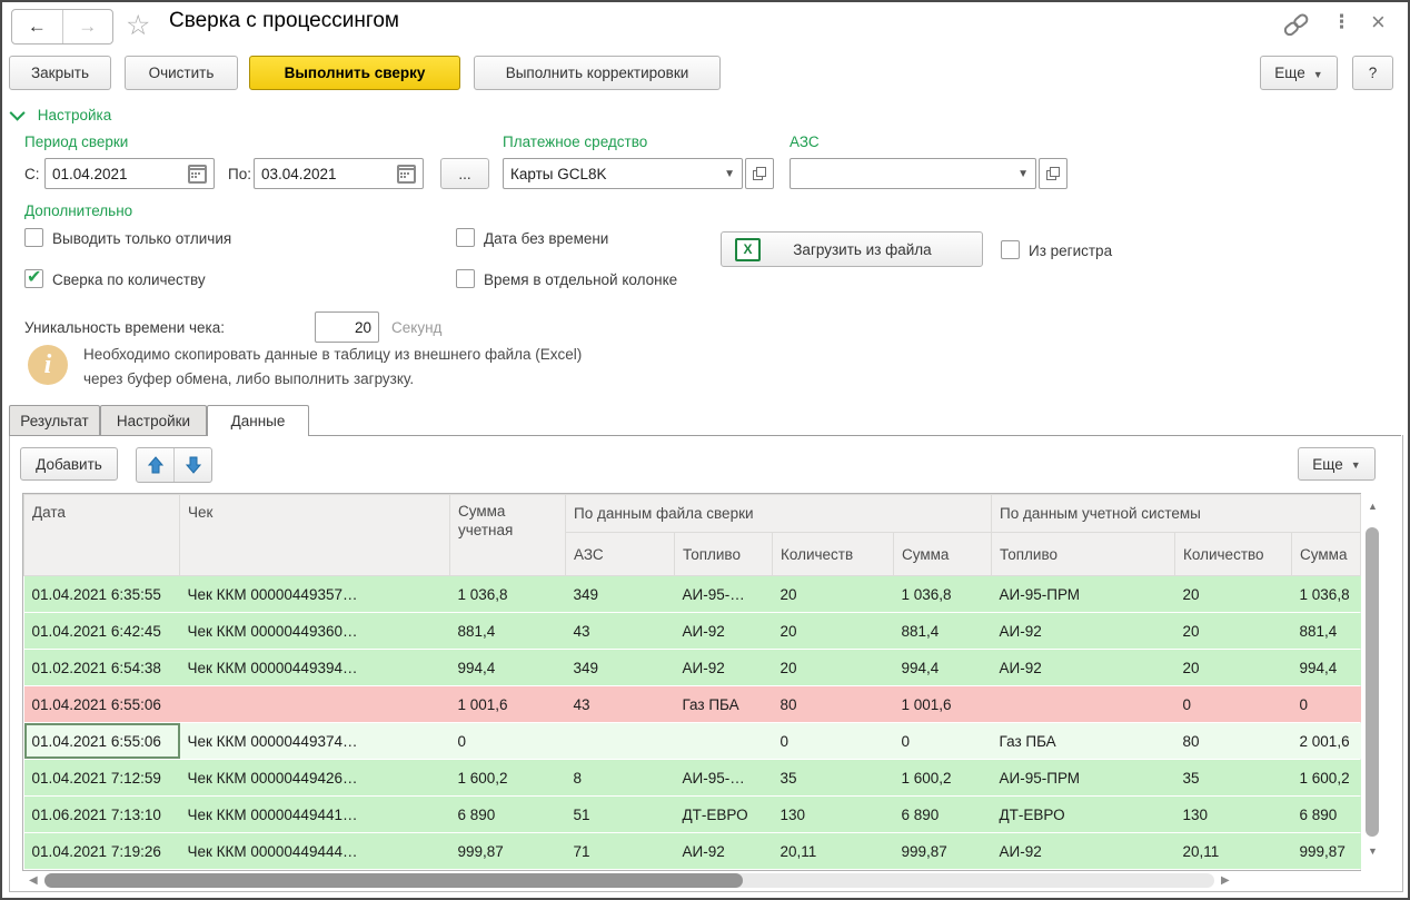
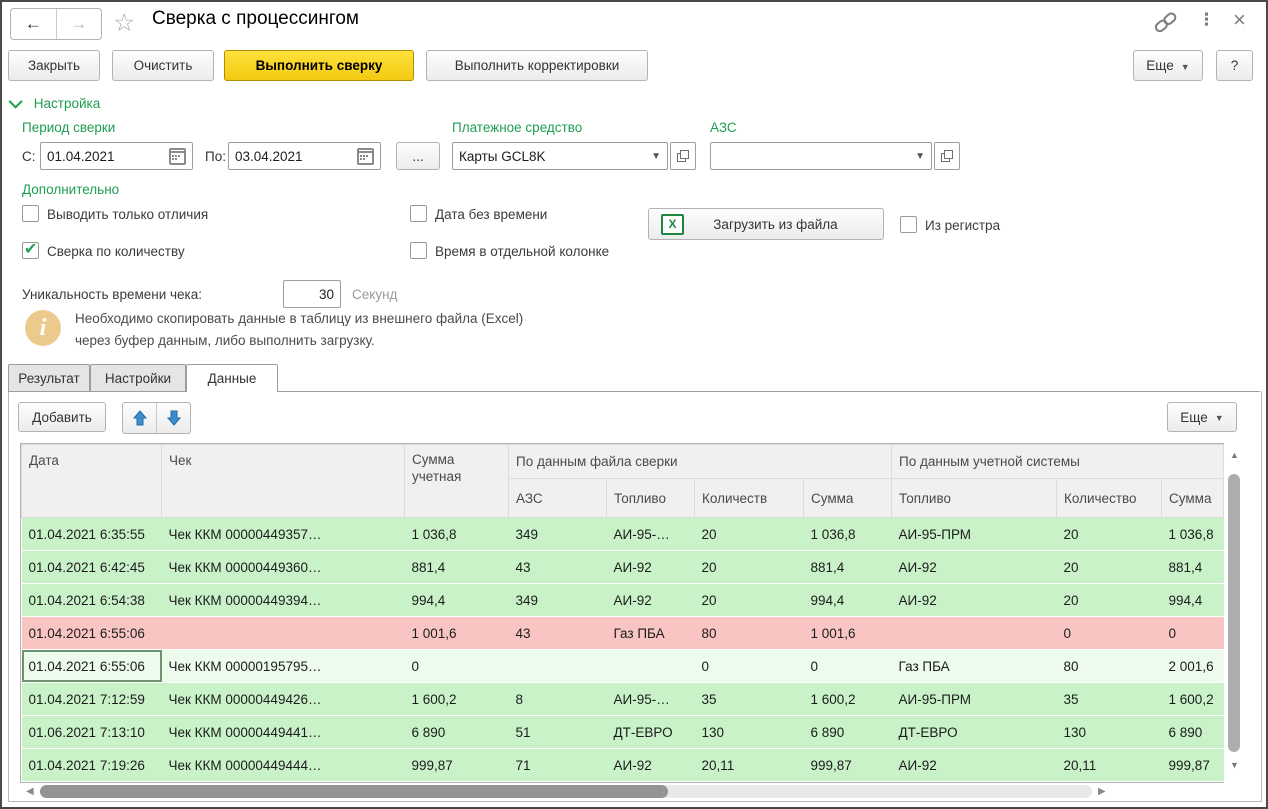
  ←
  →
  ☆
  Сверка с процессингом
  ⋮
  ×
  Закрыть
  Очистить
  Выполнить сверку
  Выполнить корректировки
  Еще
  ▼
  ?
  Настройка
  Период сверки
  С:
  01.04.2021
  По:
  03.04.2021
  ...
  Платежное средство
  Карты GCL8K
  ▼
  АЗС
  ▼
  Дополнительно
  Выводить только отличия
  Дата без времени
  X
  Загрузить из файла
  Из регистра
  Сверка по количеству
  Время в отдельной колонке
  Уникальность времени чека:
- 20
+ 30
  Секунд
  i
  Необходимо скопировать данные в таблицу из внешнего файла (Excel)
- через буфер обмена, либо выполнить загрузку.
+ через буфер данным, либо выполнить загрузку.
  Результат
  Настройки
  Данные
  Добавить
  Еще
  ▼
  Дата	Чек	Сумма учетная	По данным файла сверки	По данным учетной системы
  АЗС	Топливо	Количеств	Сумма	Топливо	Количество	Сумма
  01.04.2021 6:35:55	Чек ККМ 00000449357…	1 036,8	349	АИ-95-…	20	1 036,8	АИ-95-ПРМ	20	1 036,8
  01.04.2021 6:42:45	Чек ККМ 00000449360…	881,4	43	АИ-92	20	881,4	АИ-92	20	881,4
- 01.02.2021 6:54:38	Чек ККМ 00000449394…	994,4	349	АИ-92	20	994,4	АИ-92	20	994,4
+ 01.04.2021 6:54:38	Чек ККМ 00000449394…	994,4	349	АИ-92	20	994,4	АИ-92	20	994,4
  01.04.2021 6:55:06		1 001,6	43	Газ ПБА	80	1 001,6		0	0
- 01.04.2021 6:55:06	Чек ККМ 00000449374…	0			0	0	Газ ПБА	80	2 001,6
+ 01.04.2021 6:55:06	Чек ККМ 00000195795…	0			0	0	Газ ПБА	80	2 001,6
  01.04.2021 7:12:59	Чек ККМ 00000449426…	1 600,2	8	АИ-95-…	35	1 600,2	АИ-95-ПРМ	35	1 600,2
  01.06.2021 7:13:10	Чек ККМ 00000449441…	6 890	51	ДТ-ЕВРО	130	6 890	ДТ-ЕВРО	130	6 890
  01.04.2021 7:19:26	Чек ККМ 00000449444…	999,87	71	АИ-92	20,11	999,87	АИ-92	20,11	999,87
  ◀
  ▶
  ▲
  ▼
